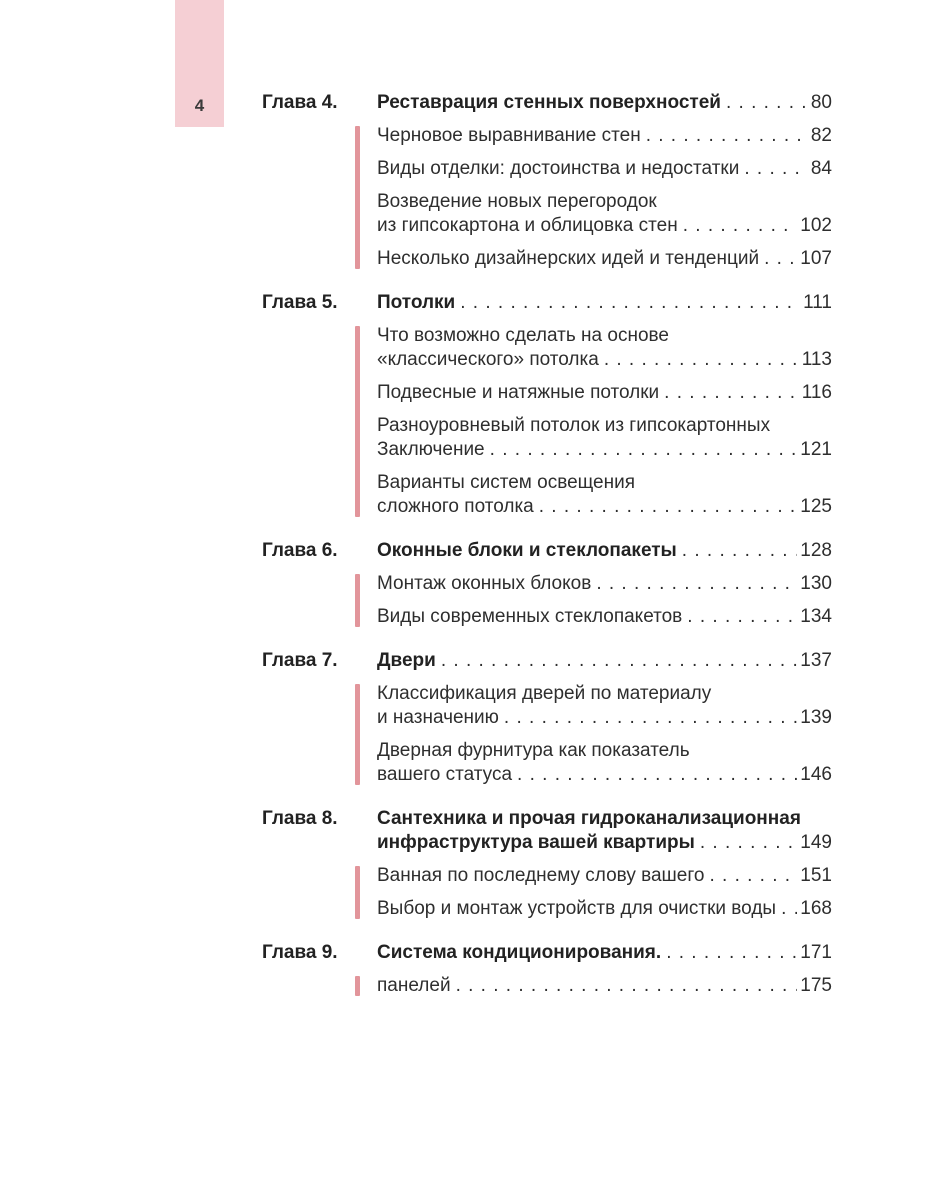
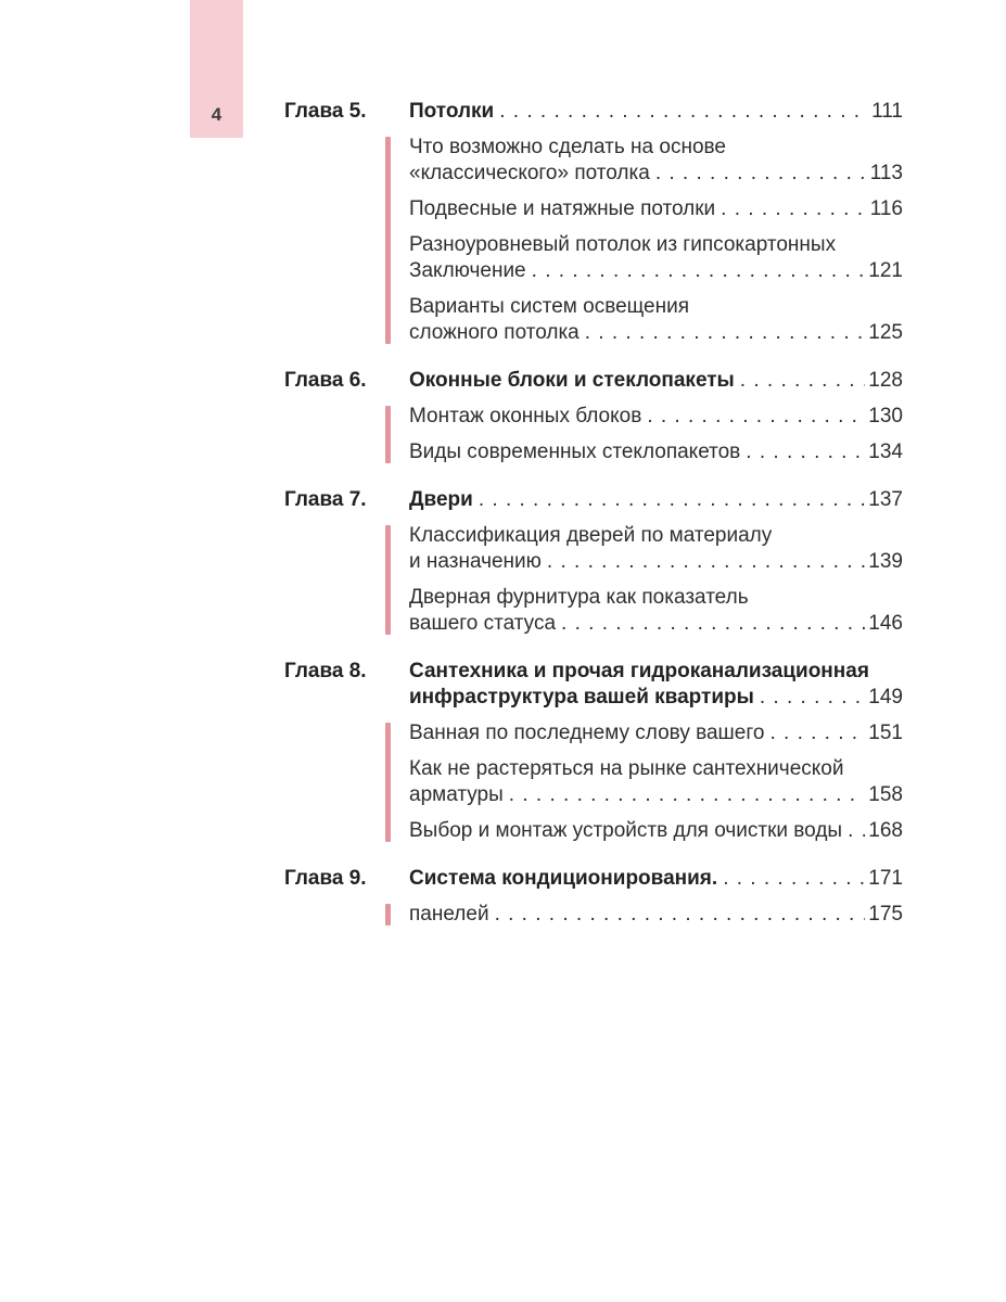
  4
- Глава 4.
- Реставрация стенных поверхностей
- 80
- Черновое выравнивание стен
- 82
- Виды отделки: достоинства и недостатки
- 84
- Возведение новых перегородок
- из гипсокартона и облицовка стен
- 102
- Несколько дизайнерских идей и тенденций
- 107
  Глава 5.
  Потолки
  111
  Что возможно сделать на основе
  «классического» потолка
  113
  Подвесные и натяжные потолки
  116
  Разноуровневый потолок из гипсокартонных
  Заключение
  121
  Варианты систем освещения
  сложного потолка
  125
  Глава 6.
  Оконные блоки и стеклопакеты
  128
  Монтаж оконных блоков
  130
  Виды современных стеклопакетов
  134
  Глава 7.
  Двери
  137
  Классификация дверей по материалу
  и назначению
  139
  Дверная фурнитура как показатель
  вашего статуса
  146
  Глава 8.
  Сантехника и прочая гидроканализационная
  инфраструктура вашей квартиры
  149
  Ванная по последнему слову вашего
  151
+ Как не растеряться на рынке сантехнической
+ арматуры
+ 158
  Выбор и монтаж устройств для очистки воды
  168
  Глава 9.
  Система кондиционирования.
  171
  панелей
  175
